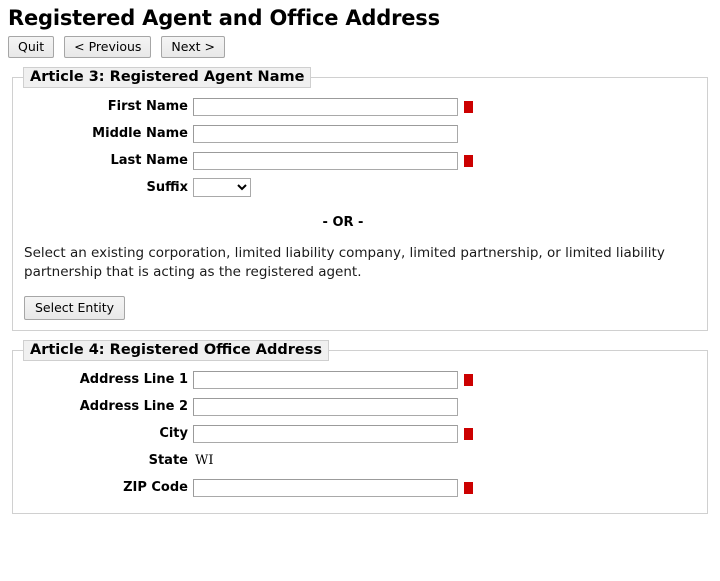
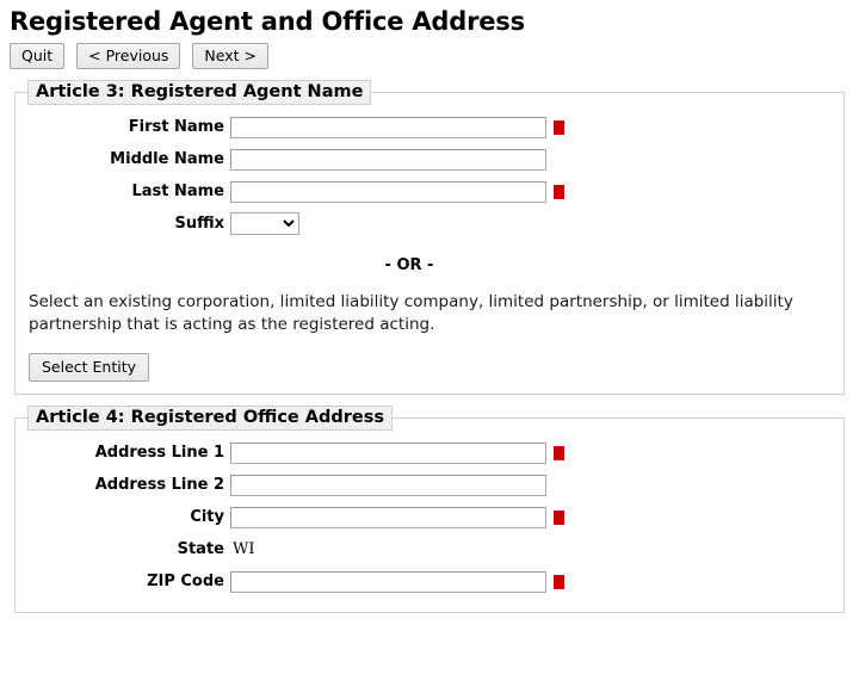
  Registered Agent and Office Address
  Quit
  < Previous
  Next >
  Article 3: Registered Agent Name
  First Name
  Middle Name
  Last Name
  Suffix
  - OR -
- Select an existing corporation, limited liability company, limited partnership, or limited liability partnership that is acting as the registered agent.
+ Select an existing corporation, limited liability company, limited partnership, or limited liability partnership that is acting as the registered acting.
  Select Entity
  Article 4: Registered Office Address
  Address Line 1
  Address Line 2
  City
  State
  WI
  ZIP Code
